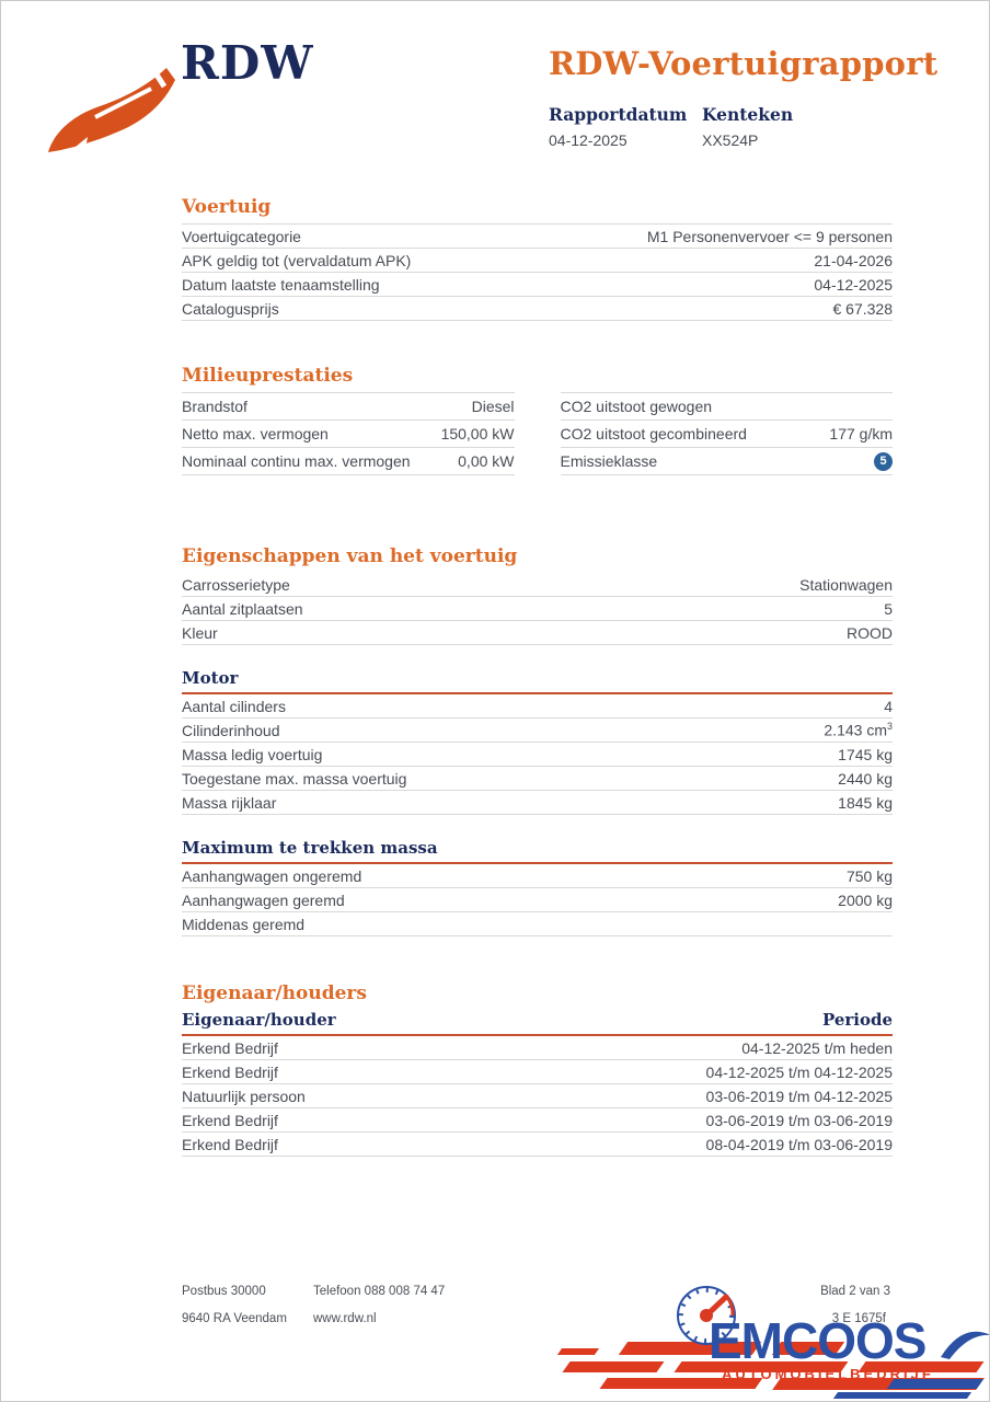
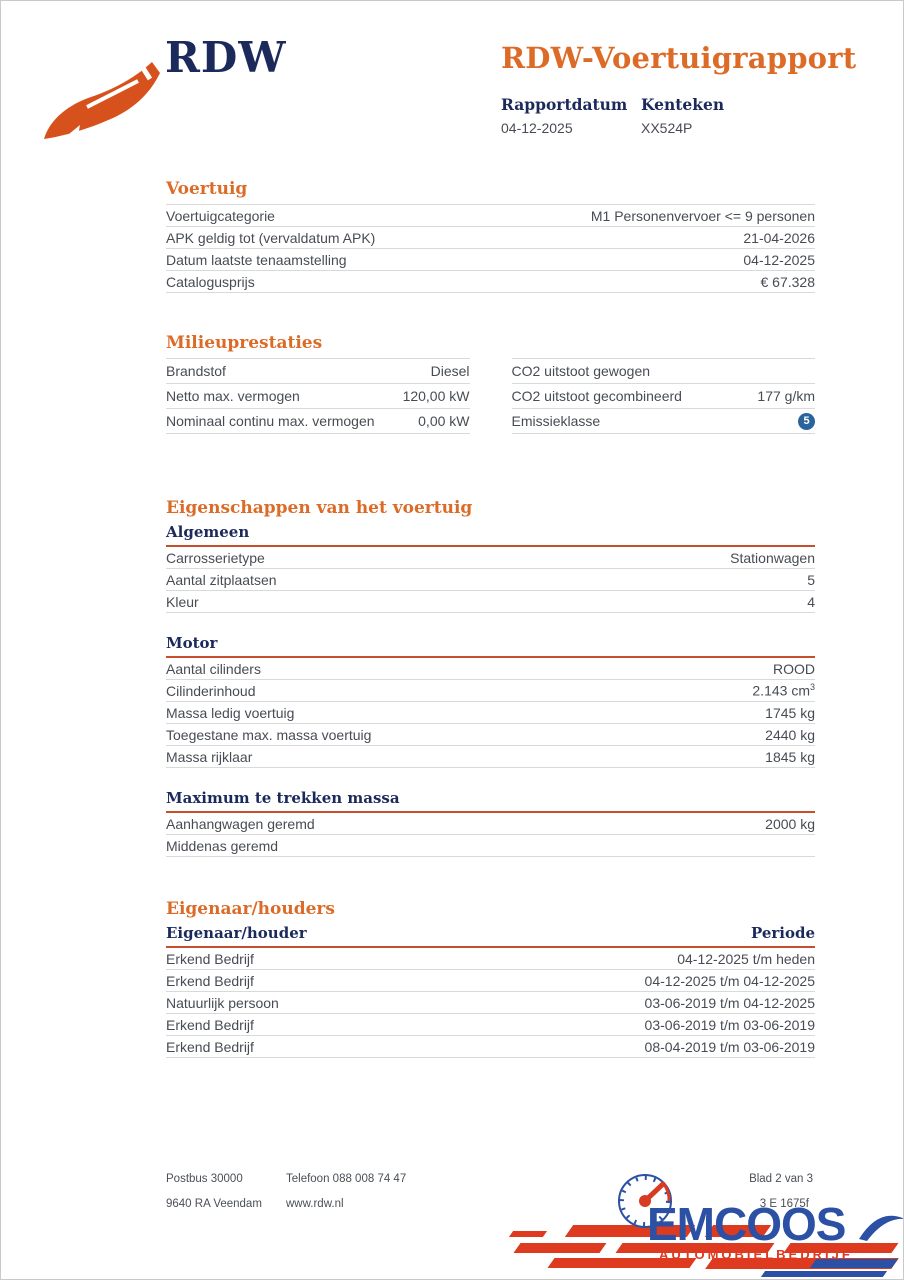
  RDW
  RDW-Voertuigrapport
  Rapportdatum
  04-12-2025
  Kenteken
  XX524P
  Voertuig
  Voertuigcategorie
  M1 Personenvervoer <= 9 personen
  APK geldig tot (vervaldatum APK)
  21-04-2026
  Datum laatste tenaamstelling
  04-12-2025
  Catalogusprijs
  € 67.328
  Milieuprestaties
  Brandstof
  Diesel
  Netto max. vermogen
- 150,00 kW
+ 120,00 kW
  Nominaal continu max. vermogen
  0,00 kW
  CO2 uitstoot gewogen
  CO2 uitstoot gecombineerd
  177 g/km
  Emissieklasse
  5
  Eigenschappen van het voertuig
+ Algemeen
  Carrosserietype
  Stationwagen
  Aantal zitplaatsen
  5
  Kleur
- ROOD
+ 4
  Motor
  Aantal cilinders
- 4
+ ROOD
  Cilinderinhoud
  2.143 cm3
  Massa ledig voertuig
  1745 kg
  Toegestane max. massa voertuig
  2440 kg
  Massa rijklaar
  1845 kg
  Maximum te trekken massa
- Aanhangwagen ongeremd
- 750 kg
  Aanhangwagen geremd
  2000 kg
  Middenas geremd
  Eigenaar/houders
  Eigenaar/houder
  Periode
  Erkend Bedrijf
  04-12-2025 t/m heden
  Erkend Bedrijf
  04-12-2025 t/m 04-12-2025
  Natuurlijk persoon
  03-06-2019 t/m 04-12-2025
  Erkend Bedrijf
  03-06-2019 t/m 03-06-2019
  Erkend Bedrijf
  08-04-2019 t/m 03-06-2019
  Postbus 30000
  9640 RA Veendam
  Telefoon 088 008 74 47
  www.rdw.nl
  Blad 2 van 3
  3 E 1675f
  EMCOOS
  AUTOMOBIELBEDRIJF
